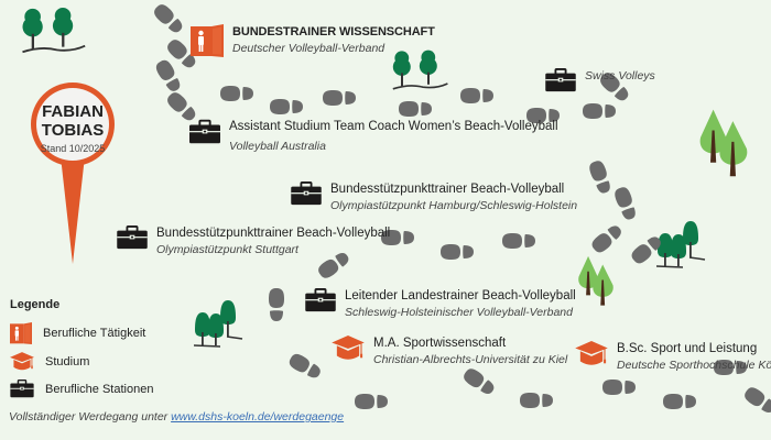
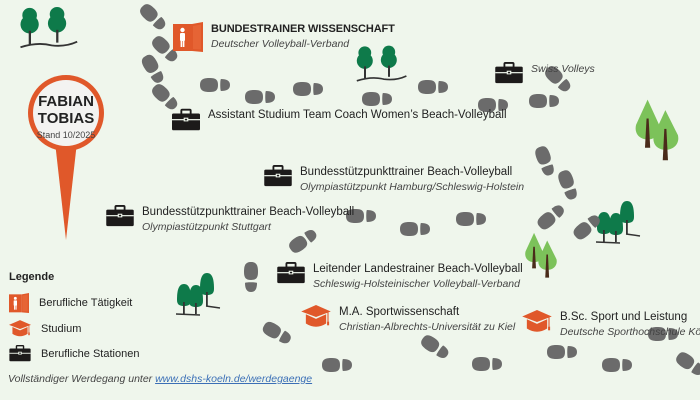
  FABIAN
  TOBIAS
  Stand 10/2025
  BUNDESTRAINER WISSENSCHAFT
  Deutscher Volleyball-Verband
  Swiss Volleys
  Assistant Studium Team Coach Women’s Beach-Volleyball
- Volleyball Australia
  Bundesstützpunkttrainer Beach-Volleyball
  Olympiastützpunkt Hamburg/Schleswig-Holstein
  Bundesstützpunkttrainer Beach-Volleyball
  Olympiastützpunkt Stuttgart
  Leitender Landestrainer Beach-Volleyball
  Schleswig-Holsteinischer Volleyball-Verband
  M.A. Sportwissenschaft
  Christian-Albrechts-Universität zu Kiel
  B.Sc. Sport und Leistung
  Deutsche Sporthochschule Kö
  Legende
  Berufliche Tätigkeit
  Studium
  Berufliche Stationen
  Vollständiger Werdegang unter www.dshs-koeln.de/werdegaenge
